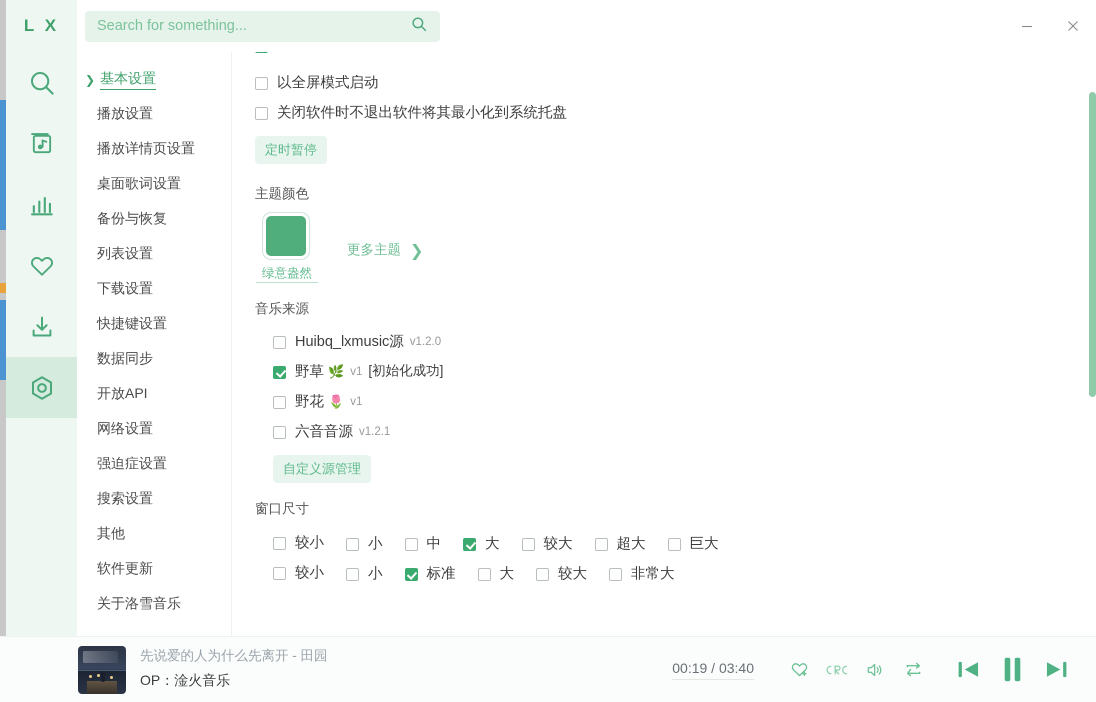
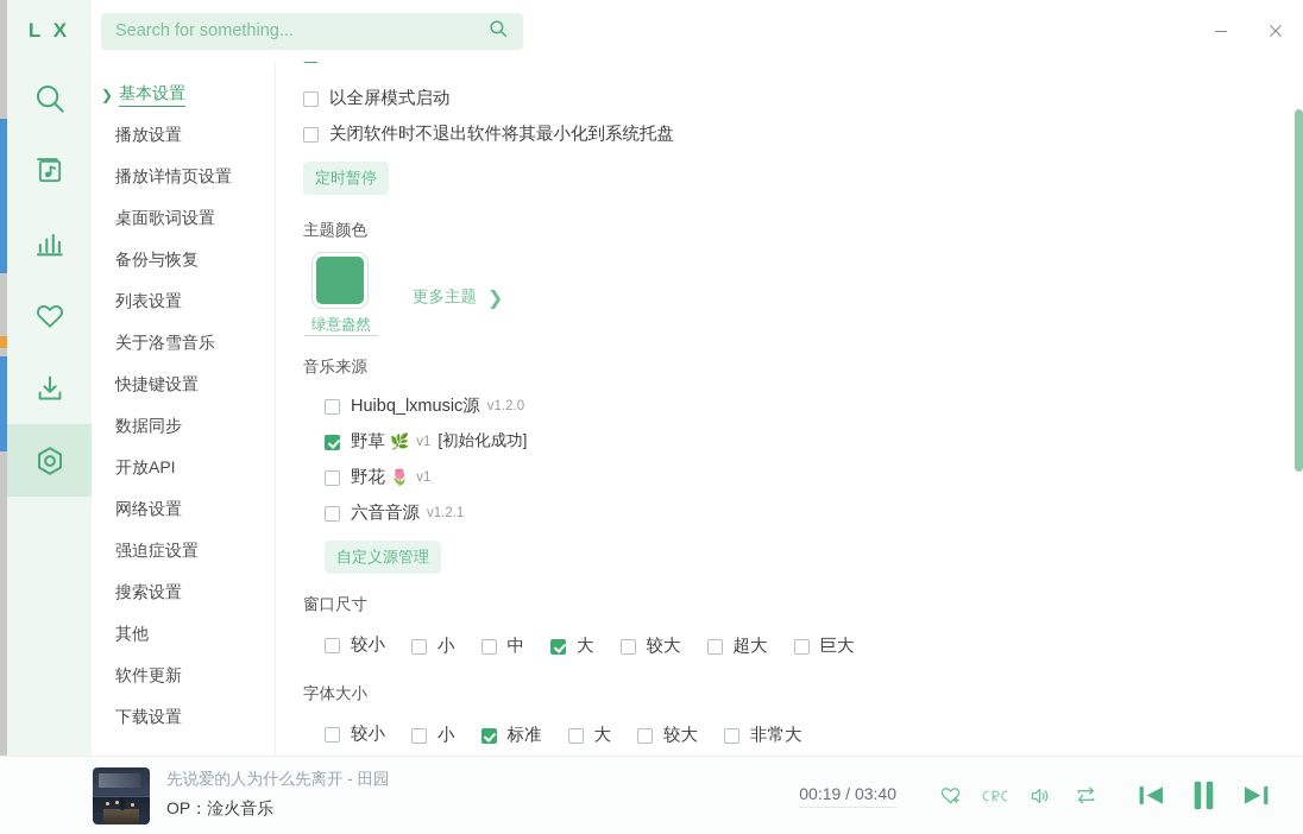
  L X
  Search for something...
  ❯
  基本设置
  播放设置
  播放详情页设置
  桌面歌词设置
  备份与恢复
  列表设置
- 下载设置
+ 关于洛雪音乐
  快捷键设置
  数据同步
  开放API
  网络设置
  强迫症设置
  搜索设置
  其他
  软件更新
- 关于洛雪音乐
+ 下载设置
  以全屏模式启动
  关闭软件时不退出软件将其最小化到系统托盘
  定时暂停
  主题颜色
  绿意盎然
  更多主题
  ❯
  音乐来源
  Huibq_lxmusic源
  v1.2.0
  野草
  🌿
  v1
  [初始化成功]
  野花
  🌷
  v1
  六音音源
  v1.2.1
  自定义源管理
  窗口尺寸
  较小
  小
  中
  大
  较大
  超大
  巨大
+ 字体大小
  较小
  小
  标准
  大
  较大
  非常大
  先说爱的人为什么先离开 - 田园
  OP：淦火音乐
  00:19 / 03:40
